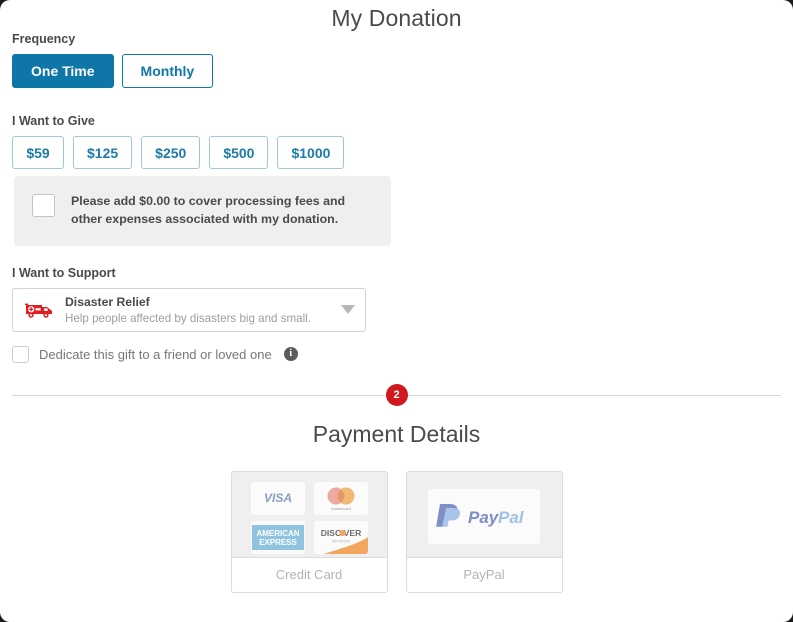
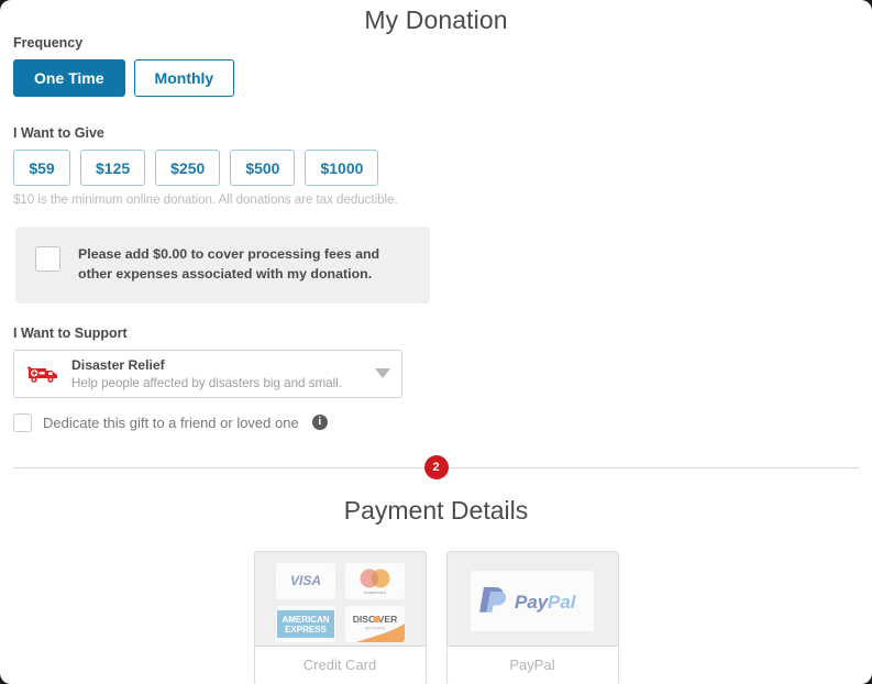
  My Donation
  Frequency
  One Time
  Monthly
  I Want to Give
  $59
  $125
  $250
  $500
  $1000
+ $10 is the minimum online donation. All donations are tax deductible.
  Please add $0.00 to cover processing fees and other expenses associated with my donation.
  I Want to Support
  Disaster Relief
  Help people affected by disasters big and small.
  Dedicate this gift to a friend or loved one
  i
  2
  Payment Details
  VISA
  AMERICAN
  EXPRESS
  DISC VER
  Credit Card
  Pay
  Pal
  PayPal
